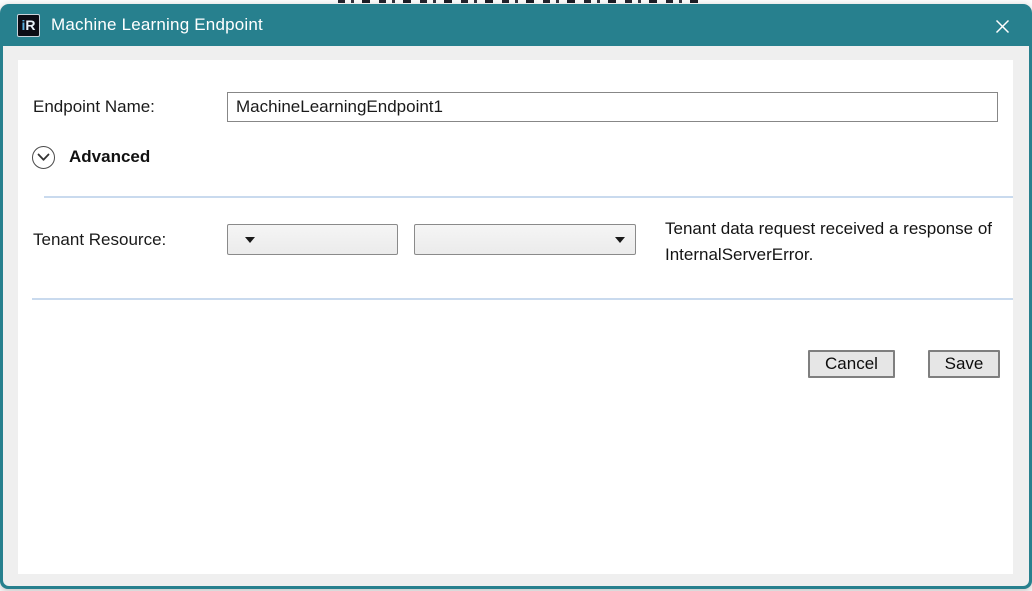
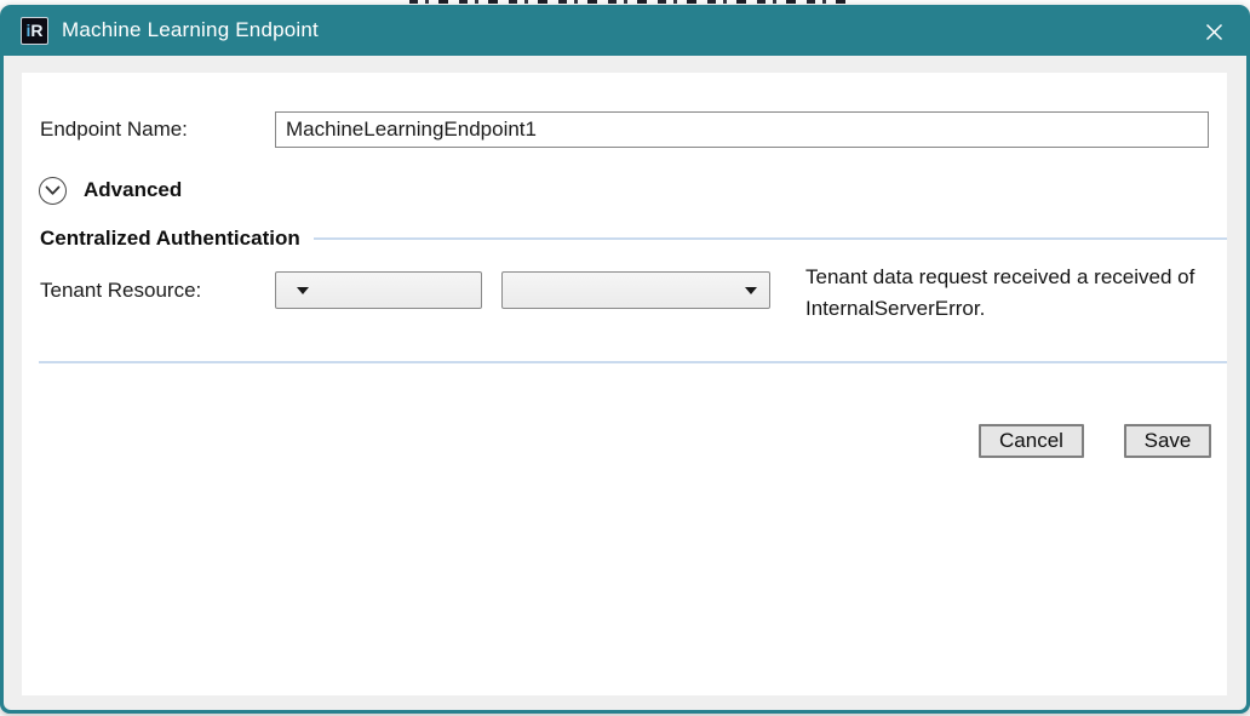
  i
  R
  Machine Learning Endpoint
  Endpoint Name:
  MachineLearningEndpoint1
  Advanced
+ Centralized Authentication
  Tenant Resource:
- Tenant data request received a response of
+ Tenant data request received a received of
  InternalServerError.
  Cancel
  Save
